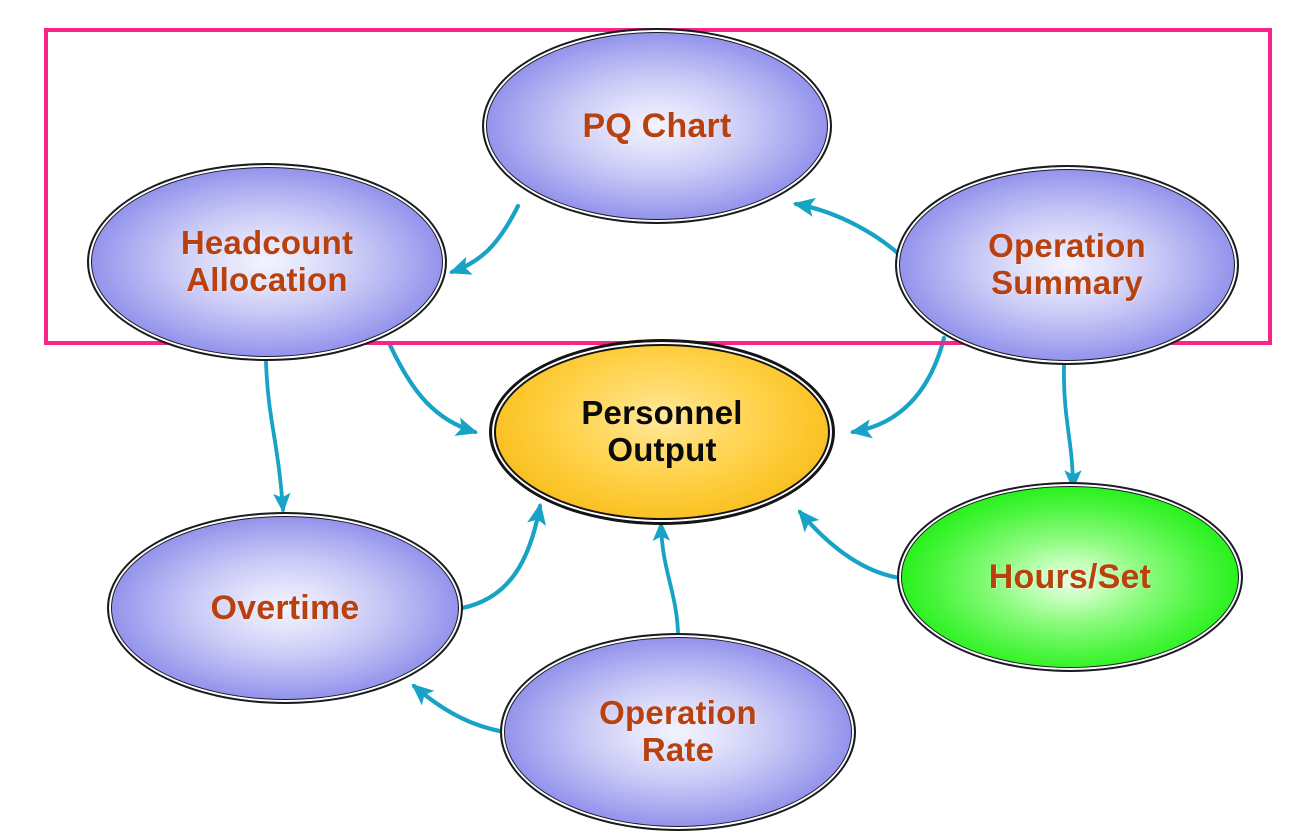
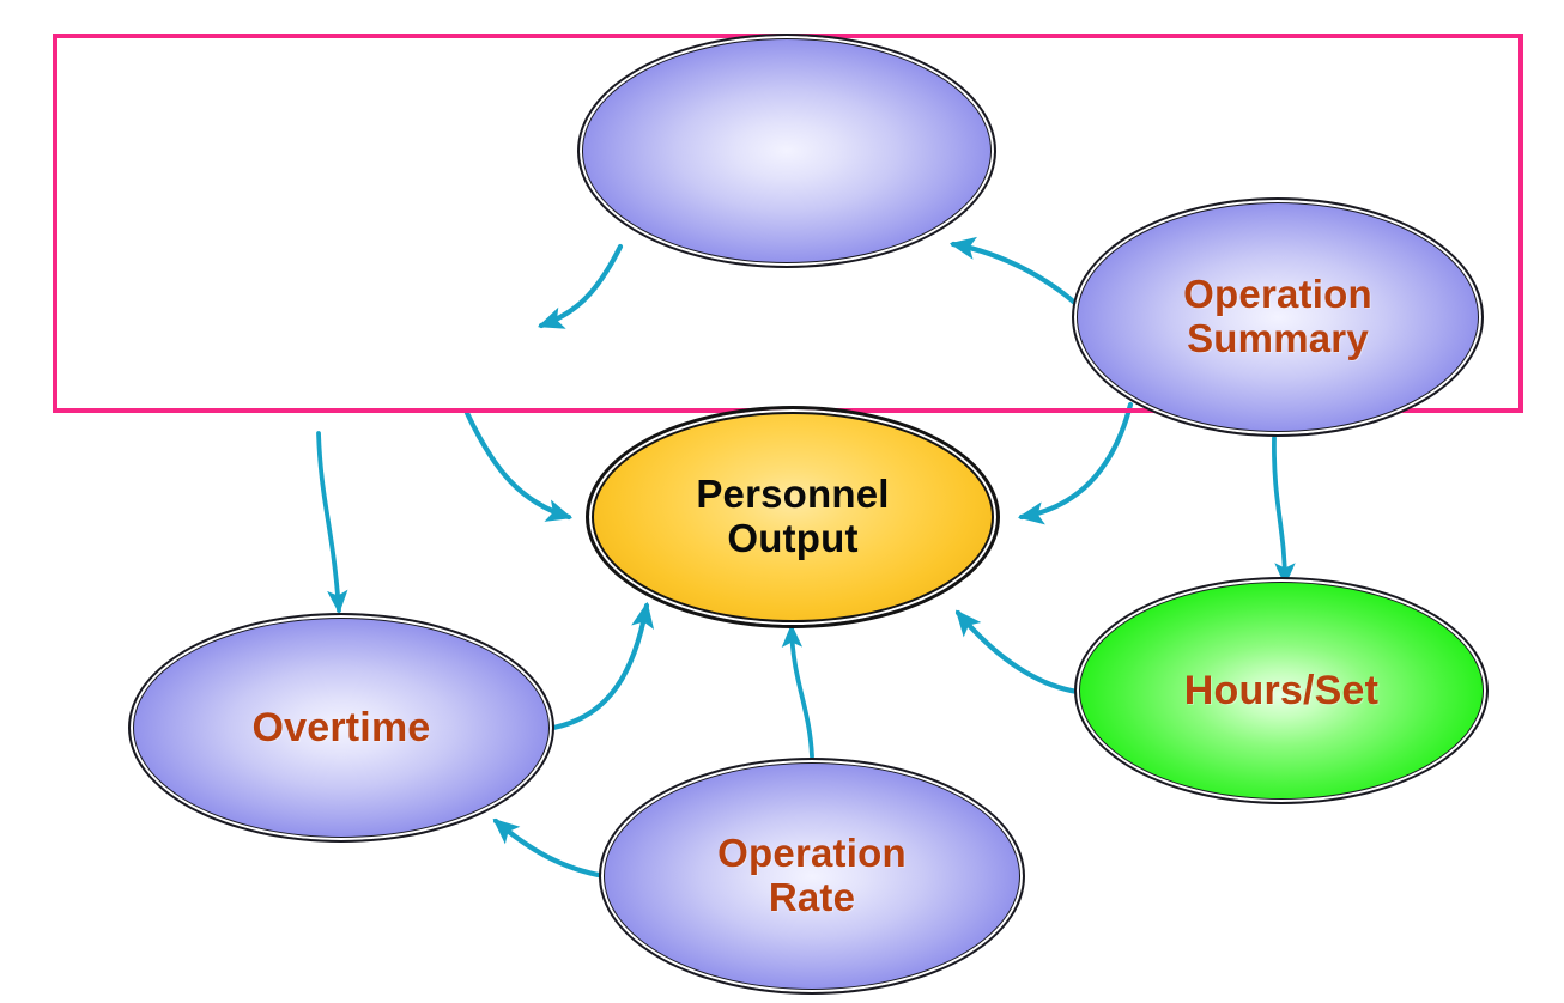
- PQ Chart
- Headcount
- Allocation
  Operation
  Summary
  Personnel
  Output
  Hours/Set
  Overtime
  Operation
  Rate
